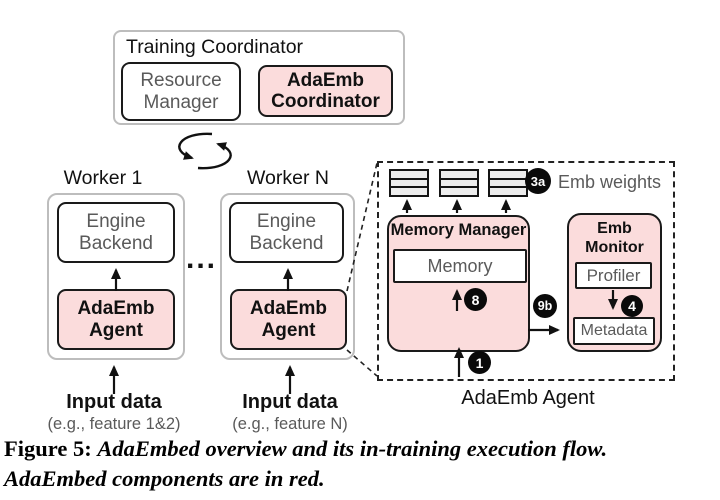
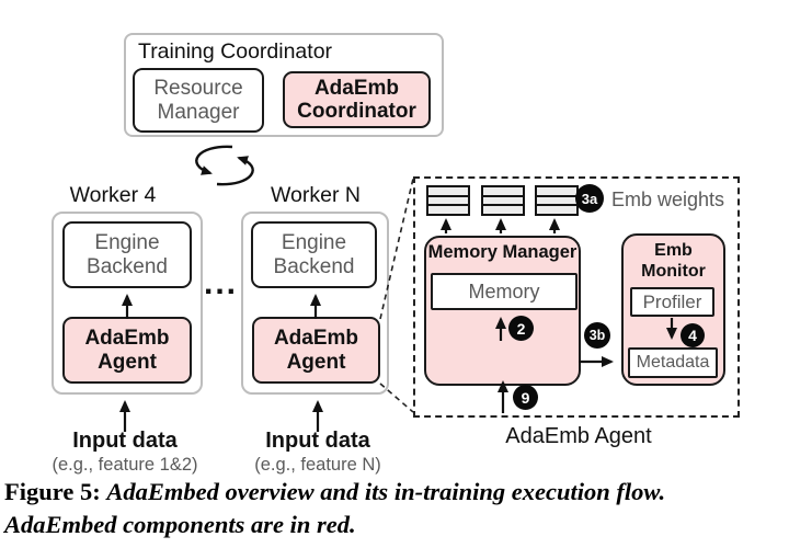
  Training Coordinator
  Resource
  Manager
  AdaEmb
  Coordinator
- Worker 1
+ Worker 4
  Engine
  Backend
  AdaEmb
  Agent
  ...
  Worker N
  Engine
  Backend
  AdaEmb
  Agent
  Input data
  (e.g., feature 1&2)
  Input data
  (e.g., feature N)
  3a
  Emb weights
  Memory Manager
  Memory
- 8
+ 2
- 1
+ 9
- 9b
+ 3b
  Emb
  Monitor
  Profiler
  Metadata
  4
  AdaEmb Agent
  Figure 5: AdaEmbed overview and its in-training execution flow.
  AdaEmbed components are in red.
